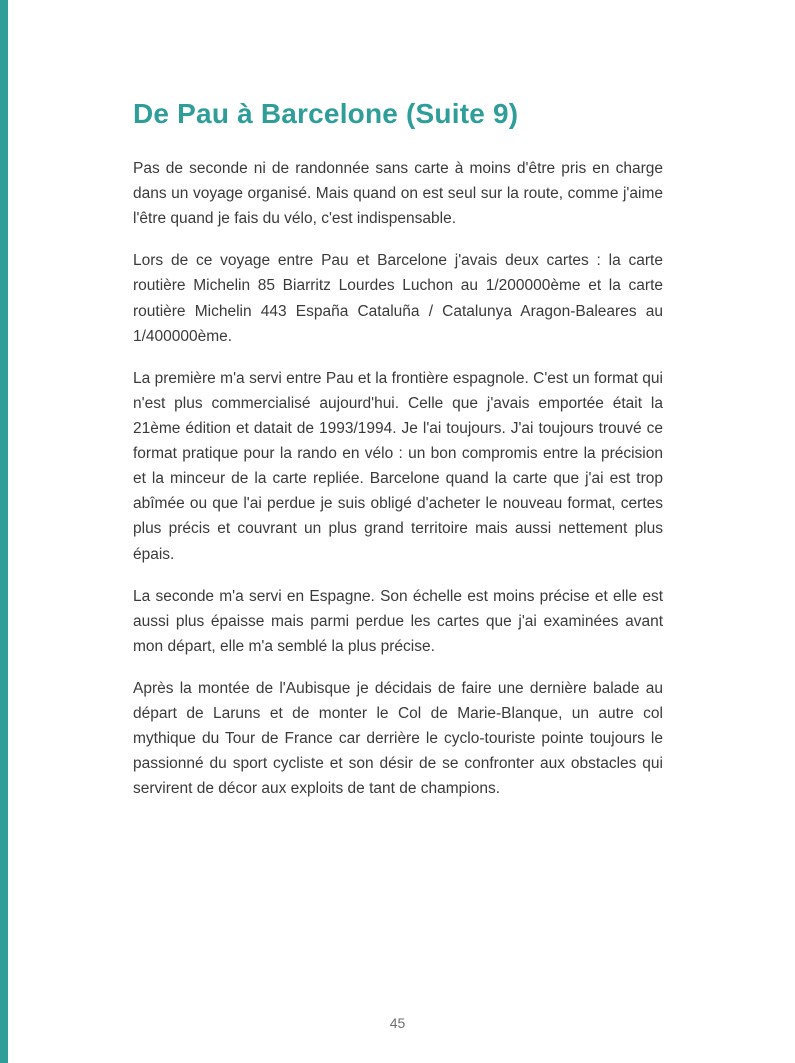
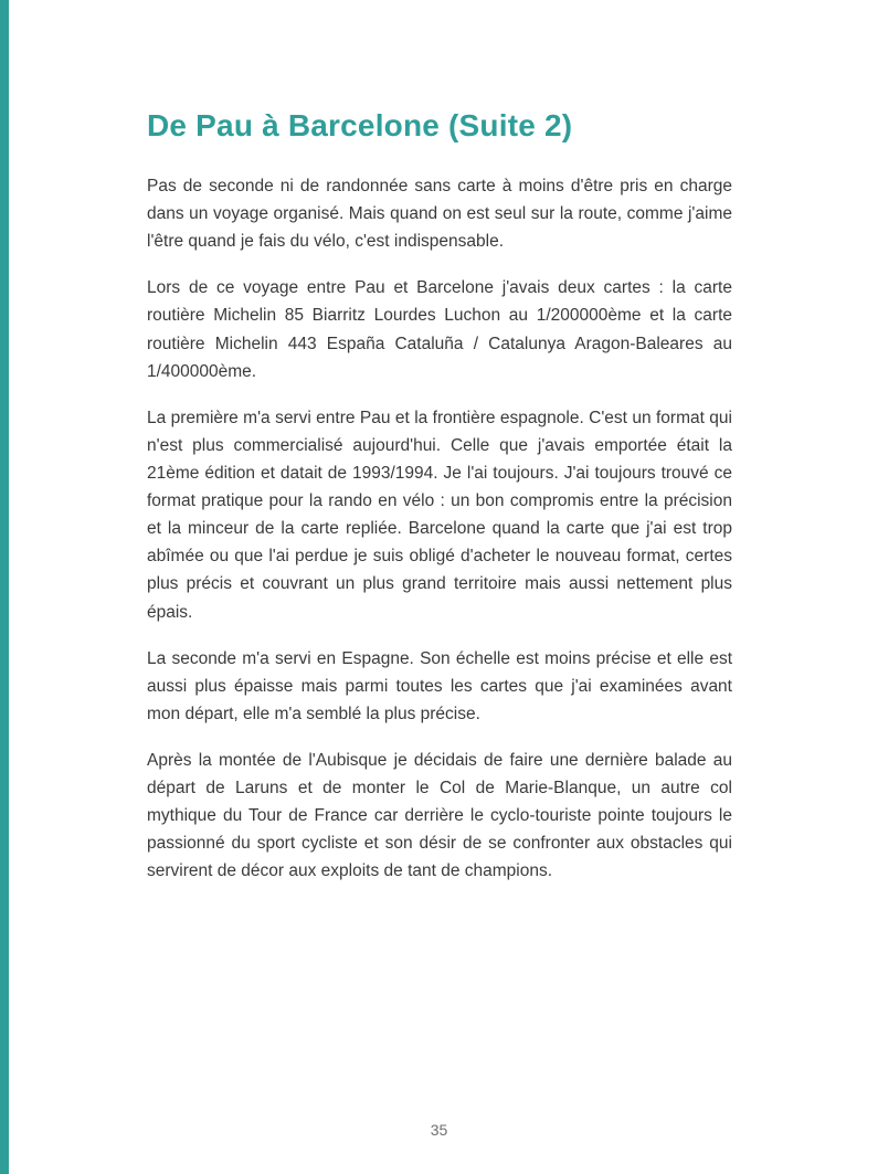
- De Pau à Barcelone (Suite 9)
+ De Pau à Barcelone (Suite 2)
  Pas de seconde ni de randonnée sans carte à moins d'être pris en charge dans un voyage organisé. Mais quand on est seul sur la route, comme j'aime l'être quand je fais du vélo, c'est indispensable.
  Lors de ce voyage entre Pau et Barcelone j'avais deux cartes : la carte routière Michelin 85 Biarritz Lourdes Luchon au 1/200000ème et la carte routière Michelin 443 España Cataluña / Catalunya Aragon-Baleares au 1/400000ème.
  La première m'a servi entre Pau et la frontière espagnole. C'est un format qui n'est plus commercialisé aujourd'hui. Celle que j'avais emportée était la 21ème édition et datait de 1993/1994. Je l'ai toujours. J'ai toujours trouvé ce format pratique pour la rando en vélo : un bon compromis entre la précision et la minceur de la carte repliée. Barcelone quand la carte que j'ai est trop abîmée ou que l'ai perdue je suis obligé d'acheter le nouveau format, certes plus précis et couvrant un plus grand territoire mais aussi nettement plus épais.
- La seconde m'a servi en Espagne. Son échelle est moins précise et elle est aussi plus épaisse mais parmi perdue les cartes que j'ai examinées avant mon départ, elle m'a semblé la plus précise.
+ La seconde m'a servi en Espagne. Son échelle est moins précise et elle est aussi plus épaisse mais parmi toutes les cartes que j'ai examinées avant mon départ, elle m'a semblé la plus précise.
  Après la montée de l'Aubisque je décidais de faire une dernière balade au départ de Laruns et de monter le Col de Marie-Blanque, un autre col mythique du Tour de France car derrière le cyclo-touriste pointe toujours le passionné du sport cycliste et son désir de se confronter aux obstacles qui servirent de décor aux exploits de tant de champions.
- 45
+ 35
